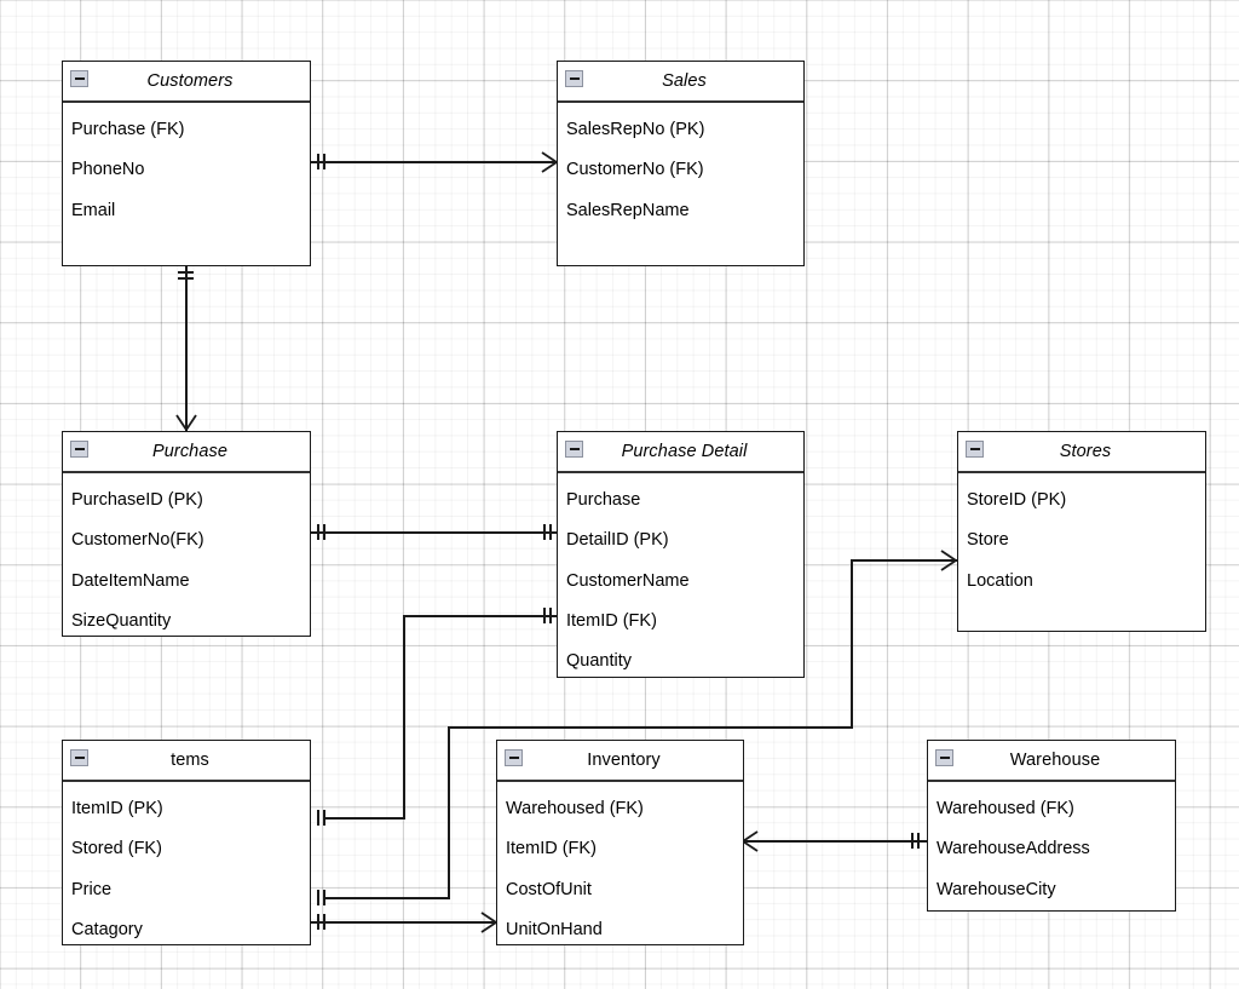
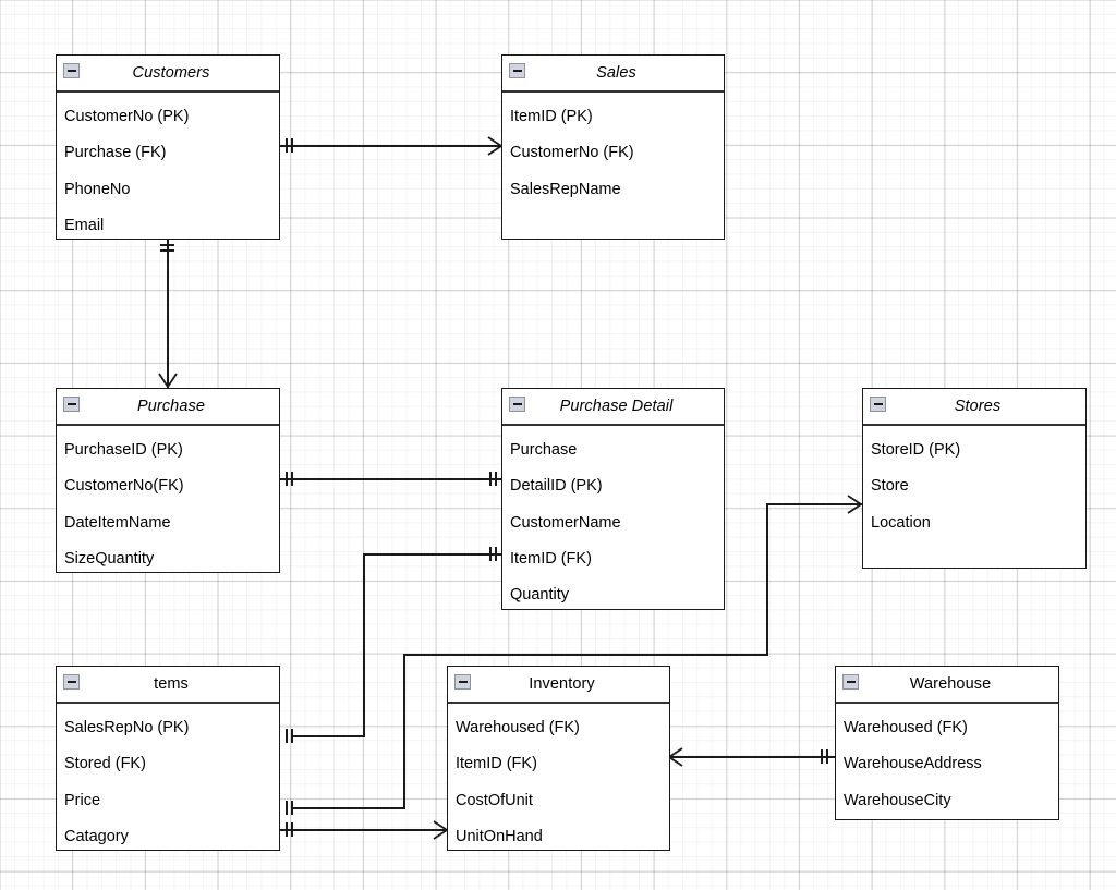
  Customers
+ CustomerNo (PK)
  Purchase (FK)
  PhoneNo
  Email
  Sales
- SalesRepNo (PK)
+ ItemID (PK)
  CustomerNo (FK)
  SalesRepName
  Purchase
  PurchaseID (PK)
  CustomerNo(FK)
  DateItemName
  SizeQuantity
  Purchase Detail
  Purchase
  DetailID (PK)
  CustomerName
  ItemID (FK)
  Quantity
  Stores
  StoreID (PK)
  Store
  Location
  tems
- ItemID (PK)
+ SalesRepNo (PK)
  Stored (FK)
  Price
  Catagory
  Inventory
  Warehoused (FK)
  ItemID (FK)
  CostOfUnit
  UnitOnHand
  Warehouse
  Warehoused (FK)
  WarehouseAddress
  WarehouseCity
